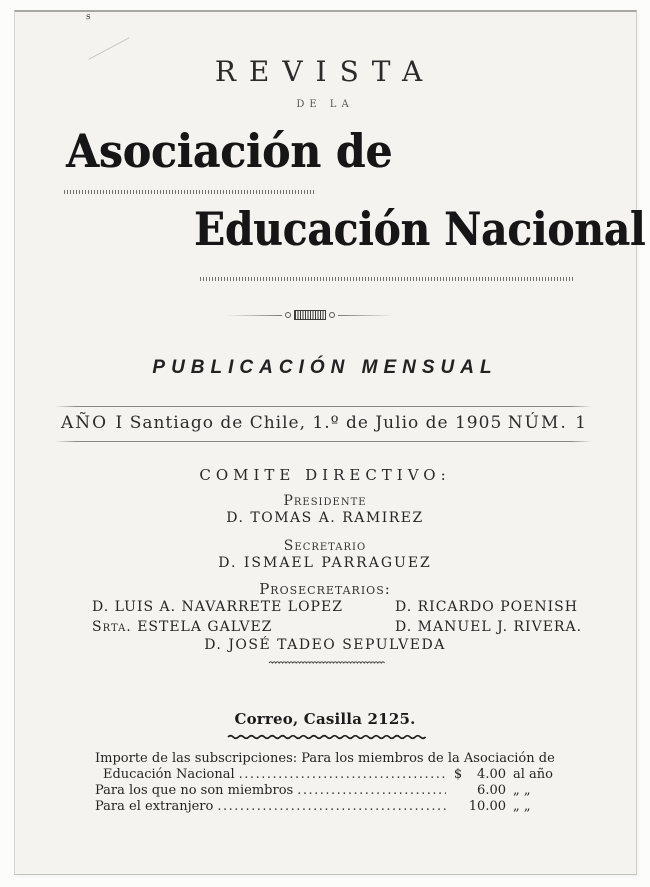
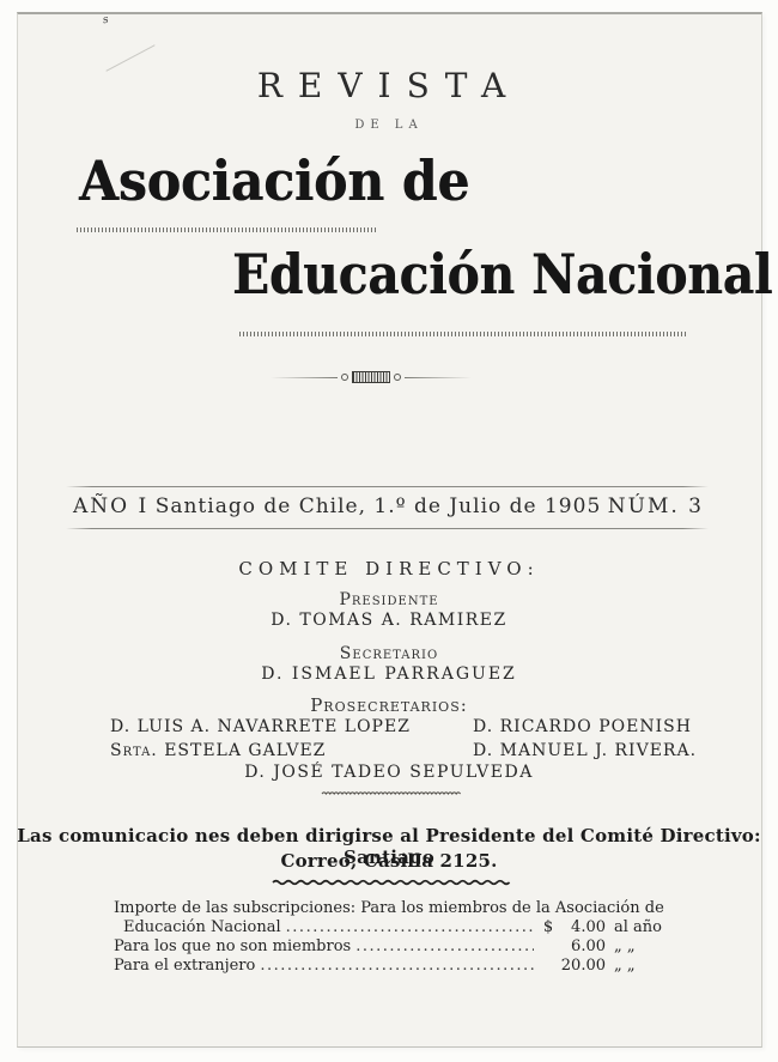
  REVISTA
  DE LA
  Asociación de
  Educación Nacional
- PUBLICACIÓN MENSUAL
  AÑO I
  Santiago de Chile, 1.º de Julio de 1905
- NÚM. 1
+ NÚM. 3
  COMITE DIRECTIVO:
  Presidente
  D. TOMAS A. RAMIREZ
  Secretario
  D. ISMAEL PARRAGUEZ
  Prosecretarios:
  D. LUIS A. NAVARRETE LOPEZ
  D. RICARDO POENISH
  Srta. ESTELA GALVEZ
  D. MANUEL J. RIVERA.
  D. JOSÉ TADEO SEPULVEDA
+ Las comunicacio nes deben dirigirse al Presidente del Comité Directivo: Santiago
  Correo, Casilla 2125.
  Importe de las subscripciones: Para los miembros de la Asociación de
  Educación Nacional
  $
  4.00
  al año
  Para los que no son miembros
  6.00
  „ „
  Para el extranjero
- 10.00
+ 20.00
  „ „
